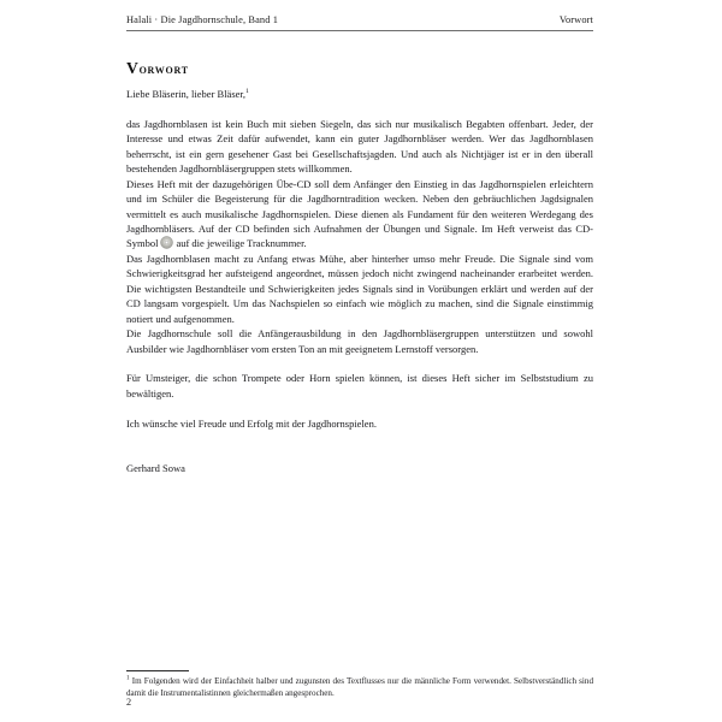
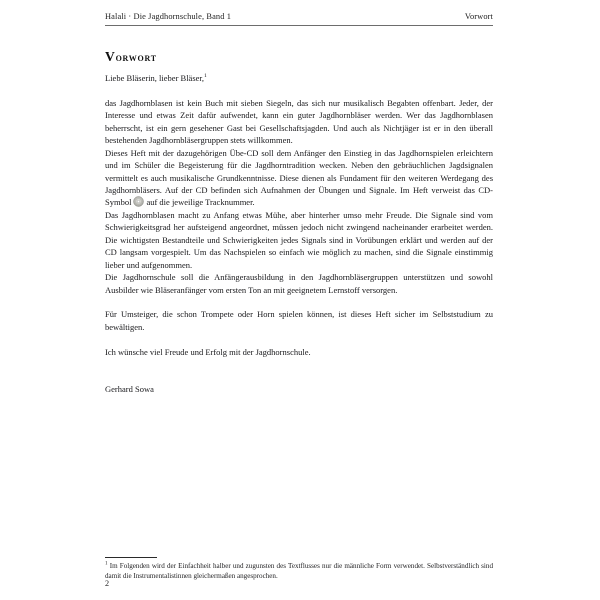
  Halali · Die Jagdhornschule, Band 1
  Vorwort
  Vorwort
  Liebe Bläserin, lieber Bläser,
  das Jagdhornblasen ist kein Buch mit sieben Siegeln, das sich nur musikalisch Begabten offenbart. Jeder, der Interesse und etwas Zeit dafür aufwendet, kann ein guter Jagdhornbläser werden. Wer das Jagdhornblasen beherrscht, ist ein gern gesehener Gast bei Gesellschaftsjagden. Und auch als Nichtjäger ist er in den überall bestehenden Jagdhornbläsergruppen stets willkommen.
- Dieses Heft mit der dazugehörigen Übe-CD soll dem Anfänger den Einstieg in das Jagdhornspielen erleichtern und im Schüler die Begeisterung für die Jagdhorntradition wecken. Neben den gebräuchlichen Jagdsignalen vermittelt es auch musikalische Jagdhornspielen. Diese dienen als Fundament für den weiteren Werdegang des Jagdhornbläsers. Auf der CD befinden sich Aufnahmen der Übungen und Signale. Im Heft verweist das CD-Symbol auf die jeweilige Tracknummer.
+ Dieses Heft mit der dazugehörigen Übe-CD soll dem Anfänger den Einstieg in das Jagdhornspielen erleichtern und im Schüler die Begeisterung für die Jagdhorntradition wecken. Neben den gebräuchlichen Jagdsignalen vermittelt es auch musikalische Grundkenntnisse. Diese dienen als Fundament für den weiteren Werdegang des Jagdhornbläsers. Auf der CD befinden sich Aufnahmen der Übungen und Signale. Im Heft verweist das CD-Symbol auf die jeweilige Tracknummer.
- Das Jagdhornblasen macht zu Anfang etwas Mühe, aber hinterher umso mehr Freude. Die Signale sind vom Schwierigkeitsgrad her aufsteigend angeordnet, müssen jedoch nicht zwingend nacheinander erarbeitet werden. Die wichtigsten Bestandteile und Schwierigkeiten jedes Signals sind in Vorübungen erklärt und werden auf der CD langsam vorgespielt. Um das Nachspielen so einfach wie möglich zu machen, sind die Signale einstimmig notiert und aufgenommen.
+ Das Jagdhornblasen macht zu Anfang etwas Mühe, aber hinterher umso mehr Freude. Die Signale sind vom Schwierigkeitsgrad her aufsteigend angeordnet, müssen jedoch nicht zwingend nacheinander erarbeitet werden. Die wichtigsten Bestandteile und Schwierigkeiten jedes Signals sind in Vorübungen erklärt und werden auf der CD langsam vorgespielt. Um das Nachspielen so einfach wie möglich zu machen, sind die Signale einstimmig lieber und aufgenommen.
- Die Jagdhornschule soll die Anfängerausbildung in den Jagdhornbläsergruppen unterstützen und sowohl Ausbilder wie Jagdhornbläser vom ersten Ton an mit geeignetem Lernstoff versorgen.
+ Die Jagdhornschule soll die Anfängerausbildung in den Jagdhornbläsergruppen unterstützen und sowohl Ausbilder wie Bläseranfänger vom ersten Ton an mit geeignetem Lernstoff versorgen.
  Für Umsteiger, die schon Trompete oder Horn spielen können, ist dieses Heft sicher im Selbststudium zu bewältigen.
- Ich wünsche viel Freude und Erfolg mit der Jagdhornspielen.
+ Ich wünsche viel Freude und Erfolg mit der Jagdhornschule.
  Gerhard Sowa
  Im Folgenden wird der Einfachheit halber und zugunsten des Textflusses nur die männliche Form verwendet. Selbstverständlich sind damit die Instrumentalistinnen gleichermaßen angesprochen.
  2
